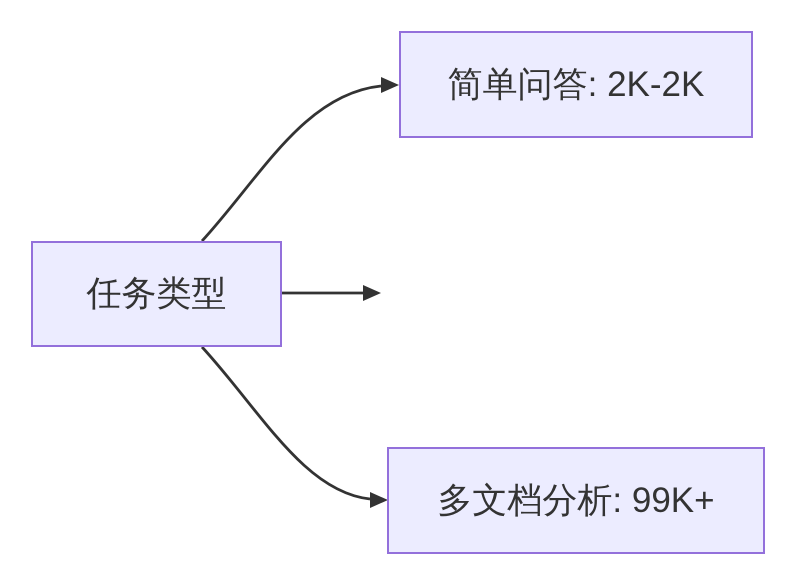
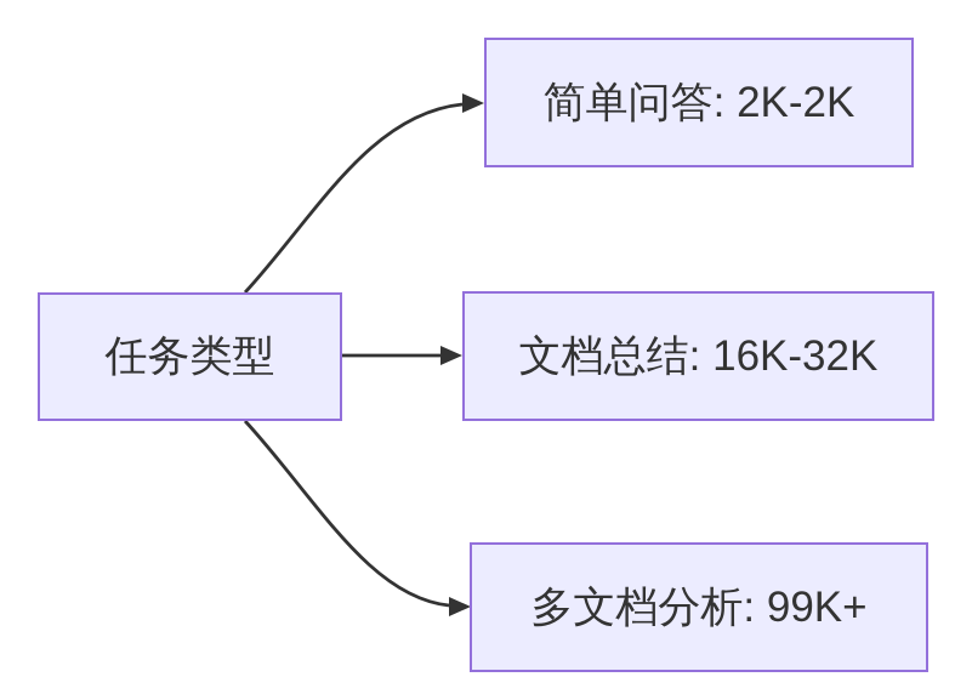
  任务类型
  简单问答: 2K-2K
+ 文档总结: 16K-32K
  多文档分析: 99K+
